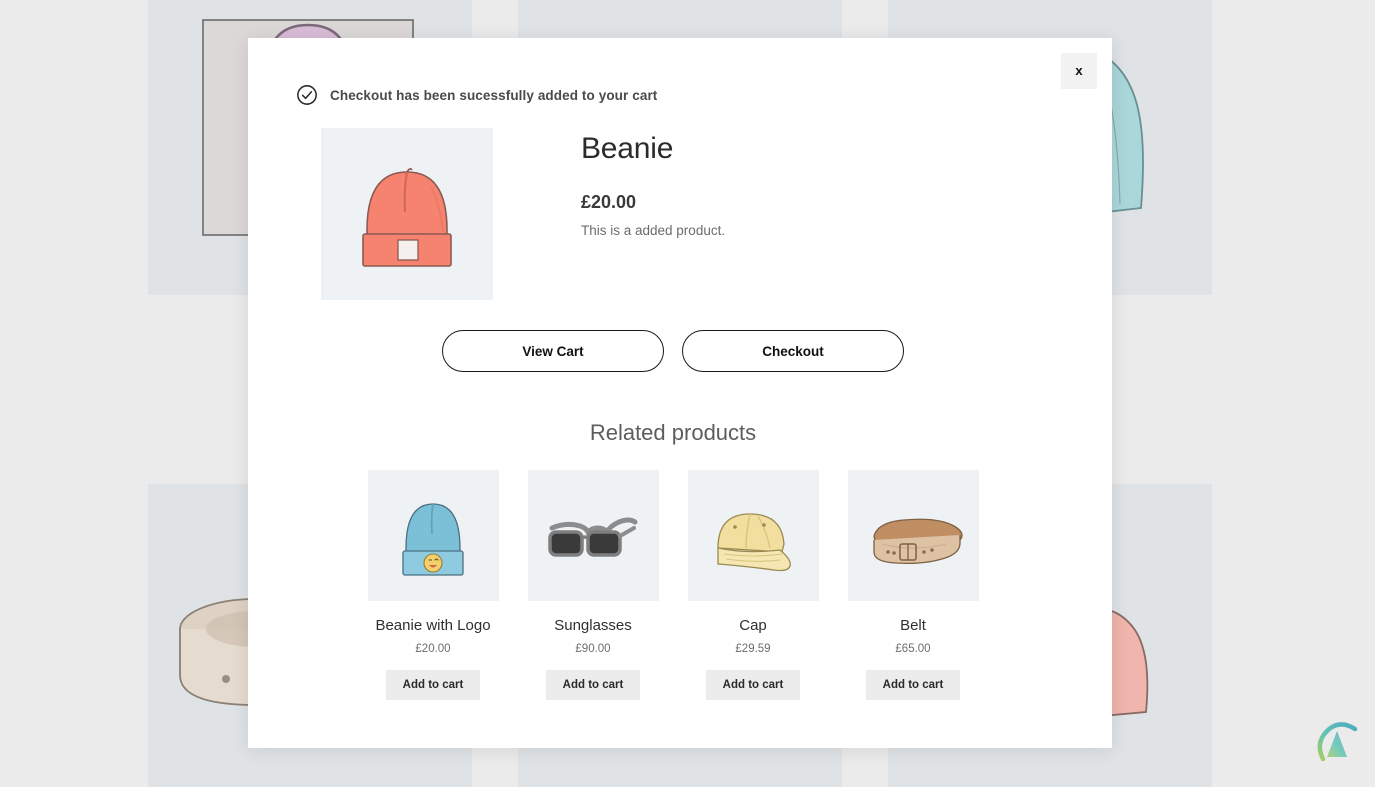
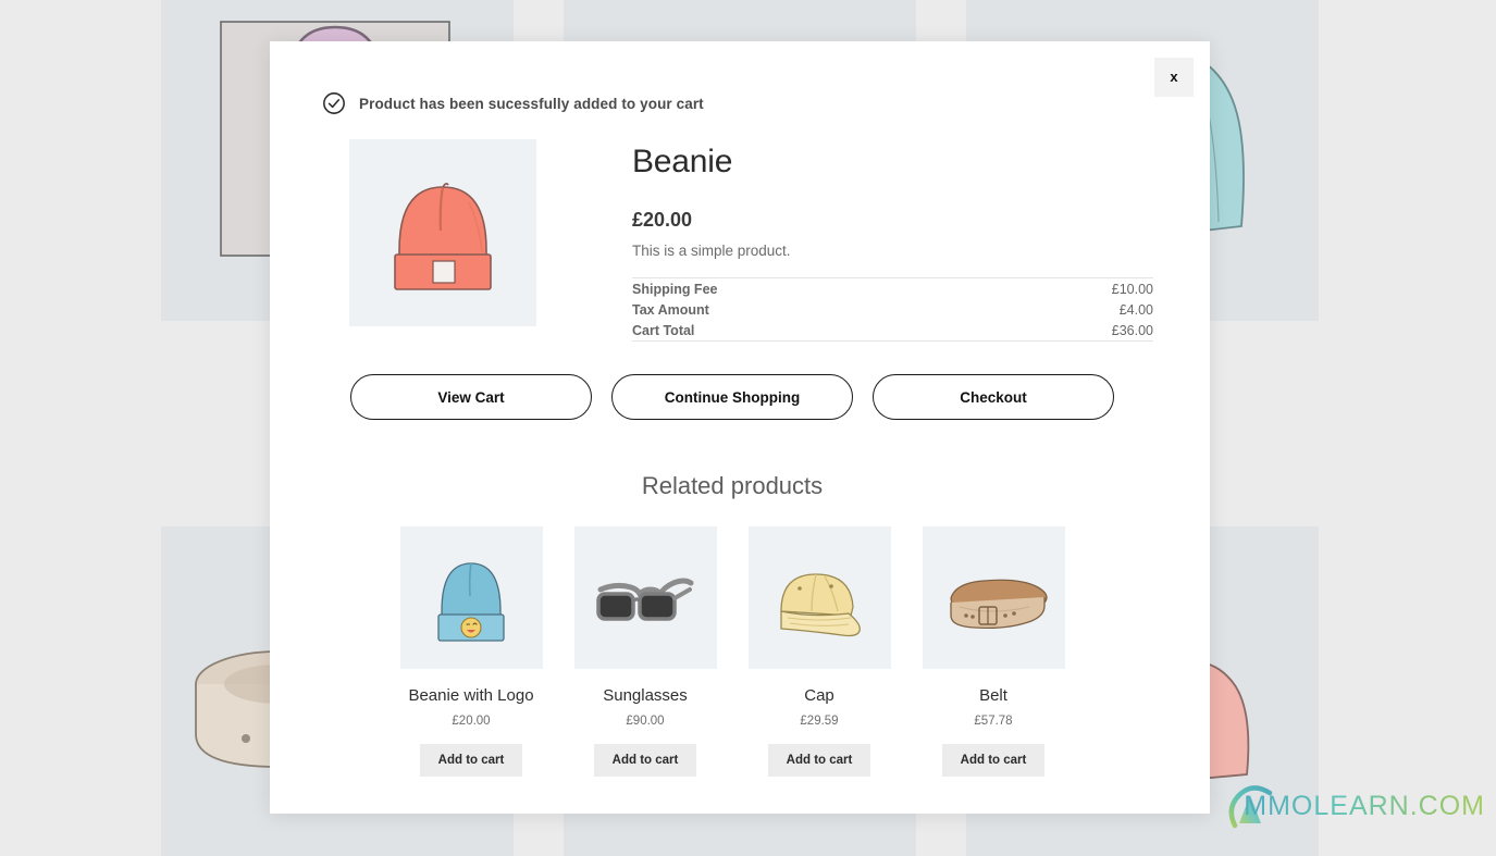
  x
- Checkout has been sucessfully added to your cart
+ Product has been sucessfully added to your cart
  Beanie
  £20.00
- This is a added product.
+ This is a simple product.
+ Shipping Fee	£10.00
+ Tax Amount	£4.00
+ Cart Total	£36.00
  View Cart
+ Continue Shopping
  Checkout
  Related products
  Beanie with Logo
  £20.00
  Add to cart
  Sunglasses
  £90.00
  Add to cart
  Cap
  £29.59
  Add to cart
  Belt
- £65.00
+ £57.78
  Add to cart
+ MMOLEARN.COM
